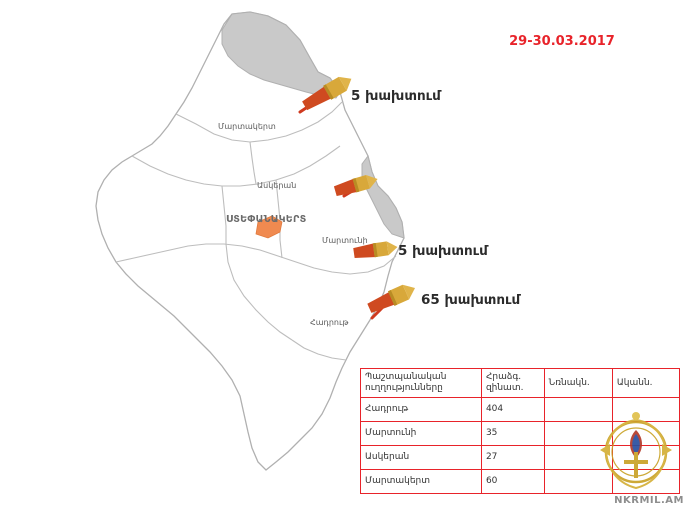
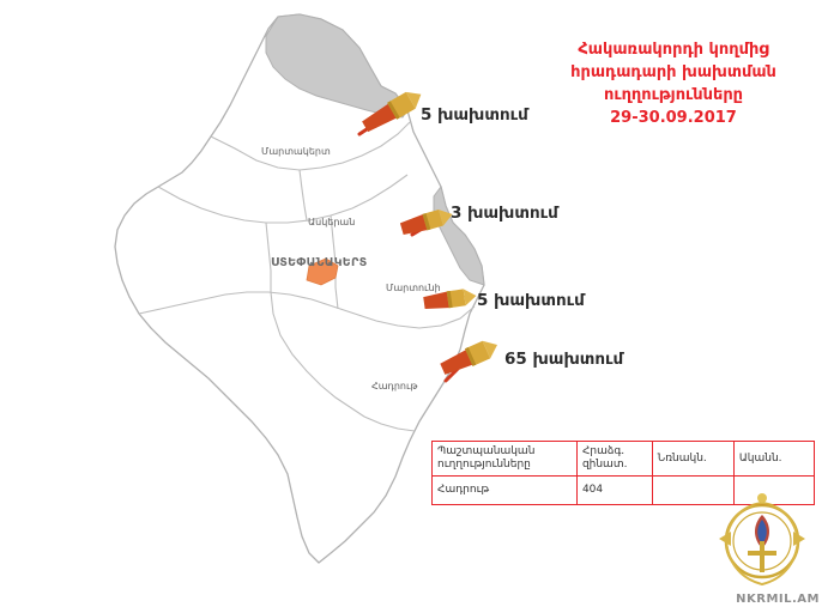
  Մարտակերտ
  Ասկերան
  Մարտունի
  Հադրութ
  ՍՏԵՓԱՆԱԿԵՐՏ
  5 խախտում
+ 3 խախտում
  5 խախտում
  65 խախտում
+ Հակառակորդի կողմից
+ հրադադարի խախտման
+ ուղղությունները
- 29-30.03.2017
+ 29-30.09.2017
  Պաշտպանական ուղղությունները	Հրաձգ. զինատ.	Նռնակն.	Ականն.
  Հադրութ	404
- Մարտունի	35
- Ասկերան	27
- Մարտակերտ	60
  NKRMIL.AM
